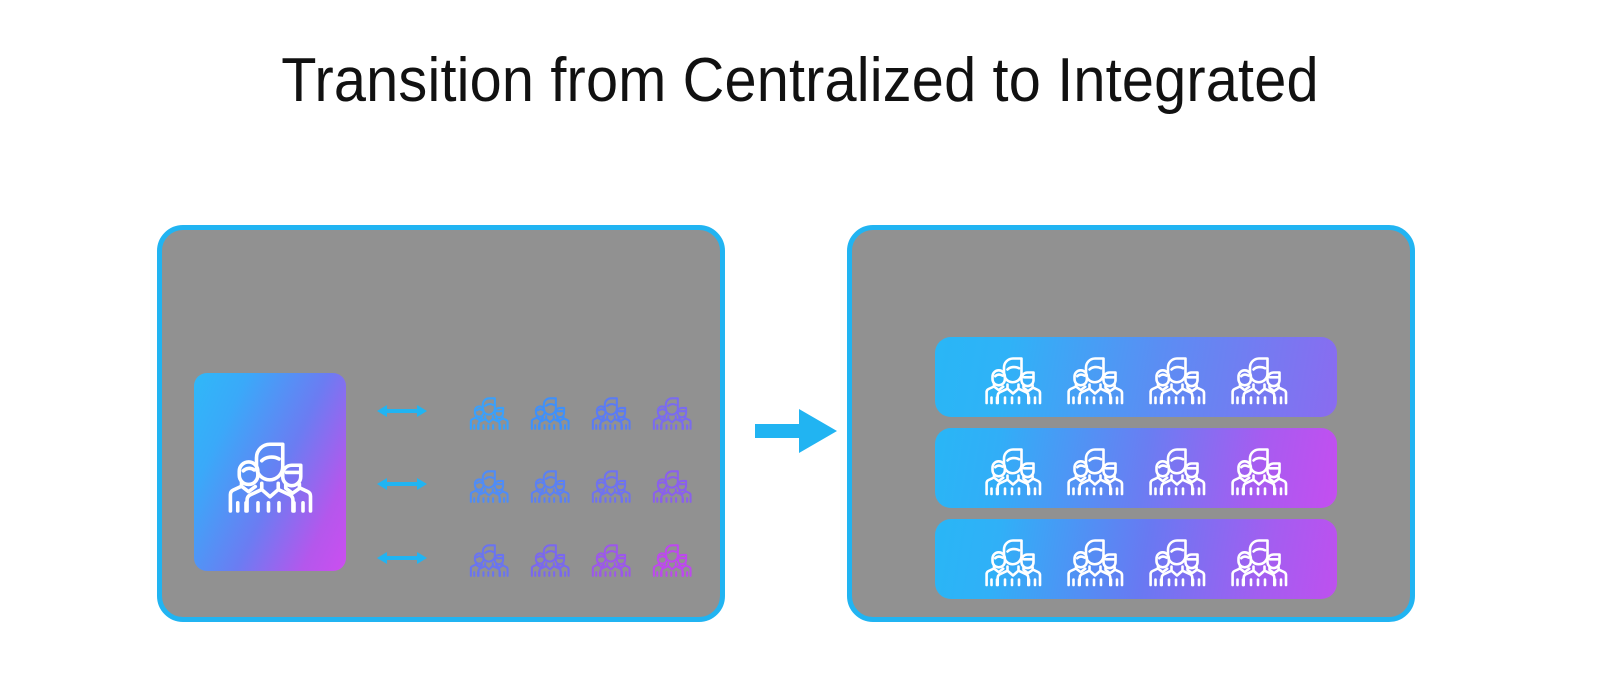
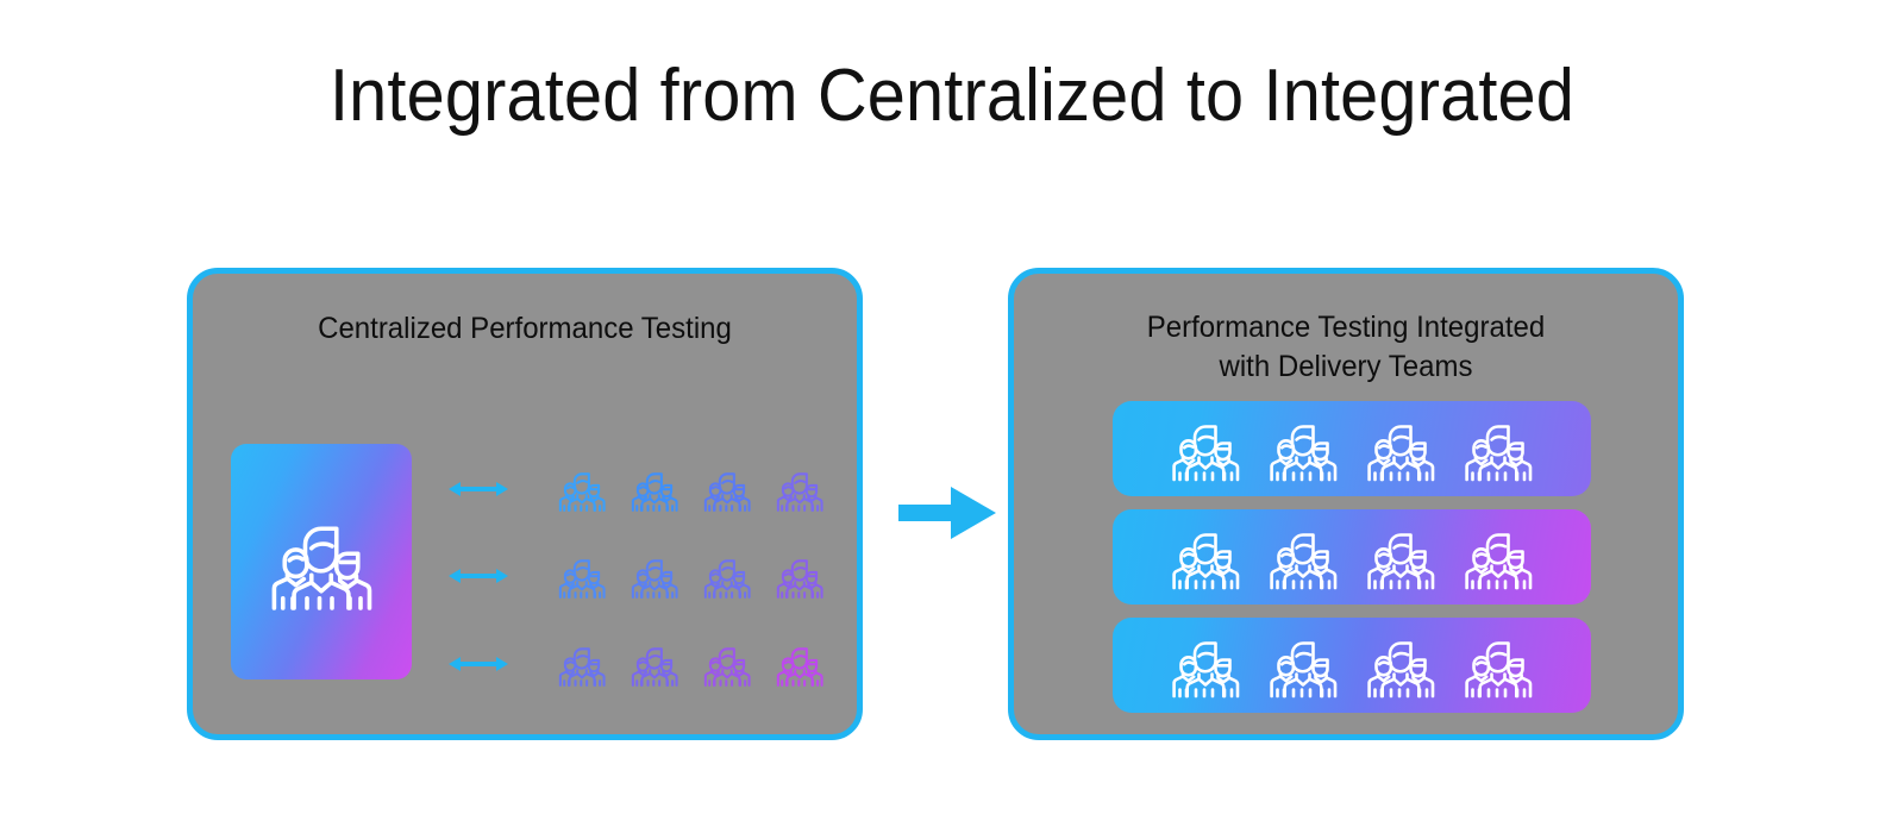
- Transition from Centralized to Integrated
+ Integrated from Centralized to Integrated
+ Centralized Performance Testing
+ Performance Testing Integrated
+ with Delivery Teams
